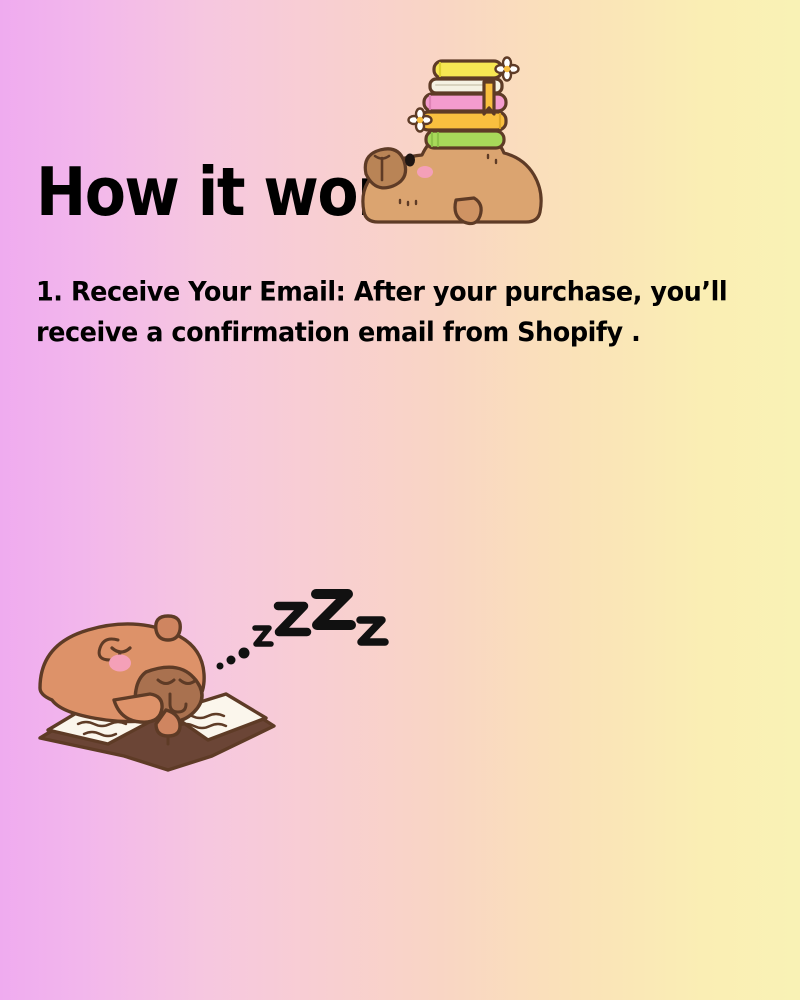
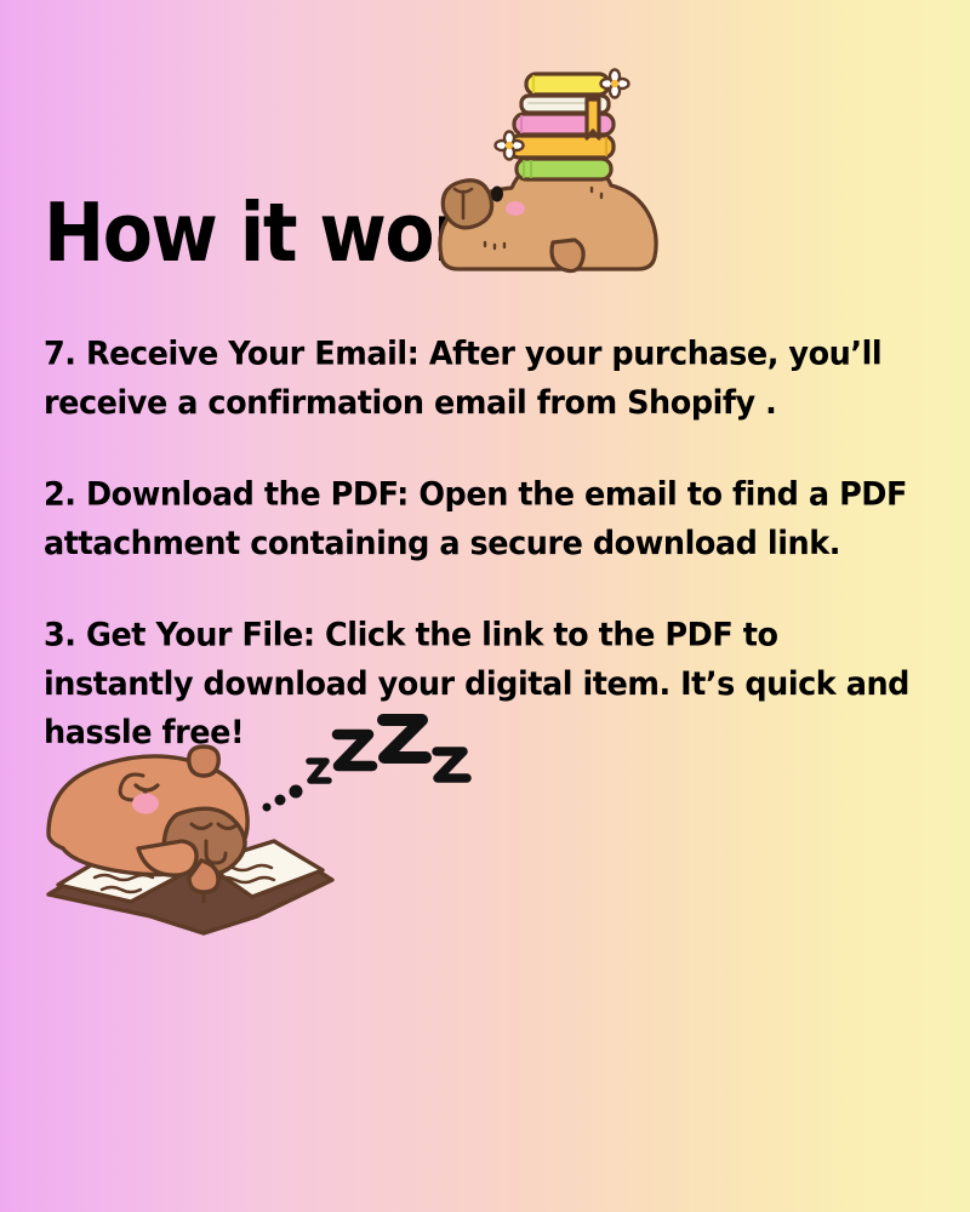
  How it wo
- 1. Receive Your Email: After your purchase, you’ll receive a confirmation email from Shopify .
+ 7. Receive Your Email: After your purchase, you’ll receive a confirmation email from Shopify .
+ 2. Download the PDF: Open the email to find a PDF attachment containing a secure download link.
+ 3. Get Your File: Click the link to the PDF to instantly download your digital item. It’s quick and hassle free!
